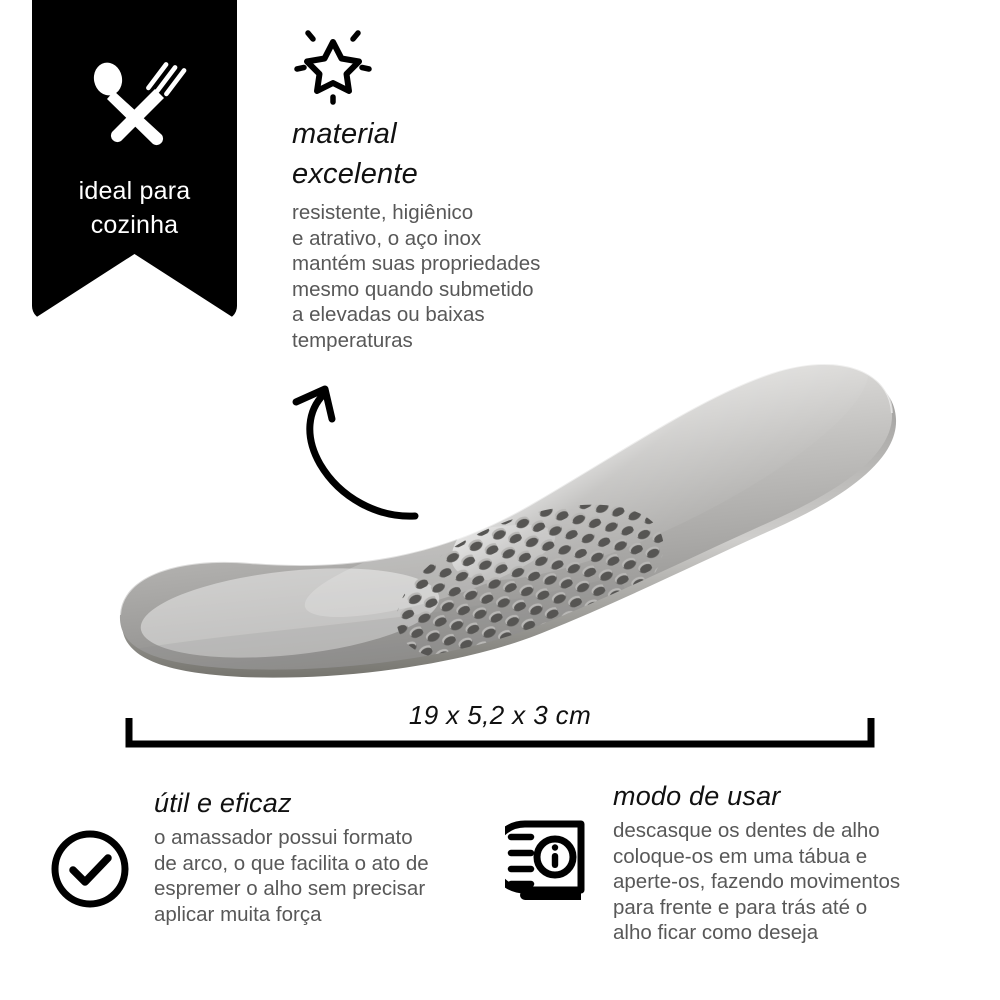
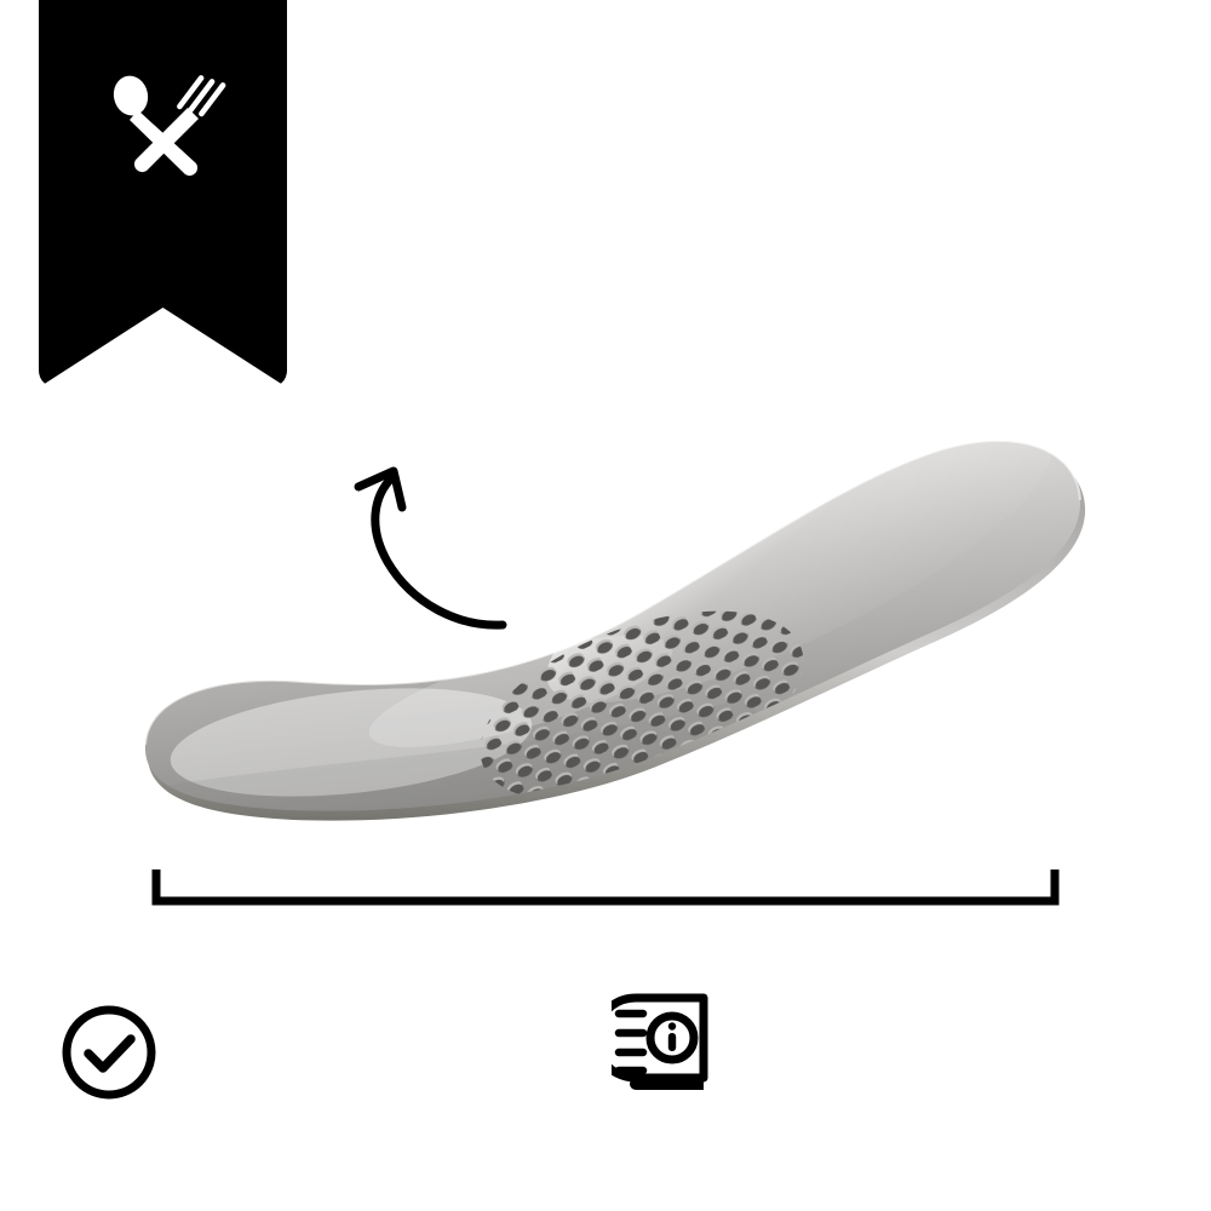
- ideal para
- cozinha
- material
- excelente
- resistente, higiênico
- e atrativo, o aço inox
- mantém suas propriedades
- mesmo quando submetido
- a elevadas ou baixas
- temperaturas
- 19 x 5,2 x 3 cm
- útil e eficaz
- o amassador possui formato
- de arco, o que facilita o ato de
- espremer o alho sem precisar
- aplicar muita força
- modo de usar
- descasque os dentes de alho
- coloque-os em uma tábua e
- aperte-os, fazendo movimentos
- para frente e para trás até o
- alho ficar como deseja
